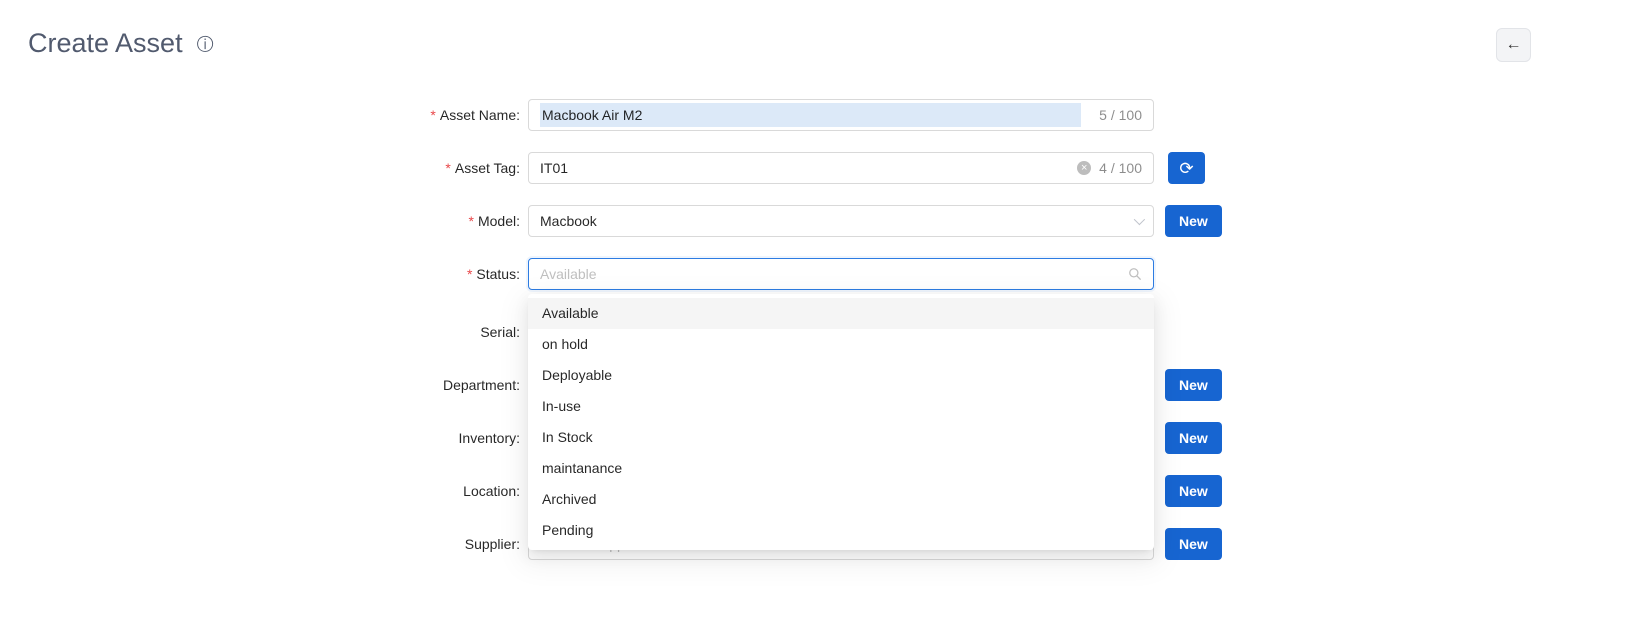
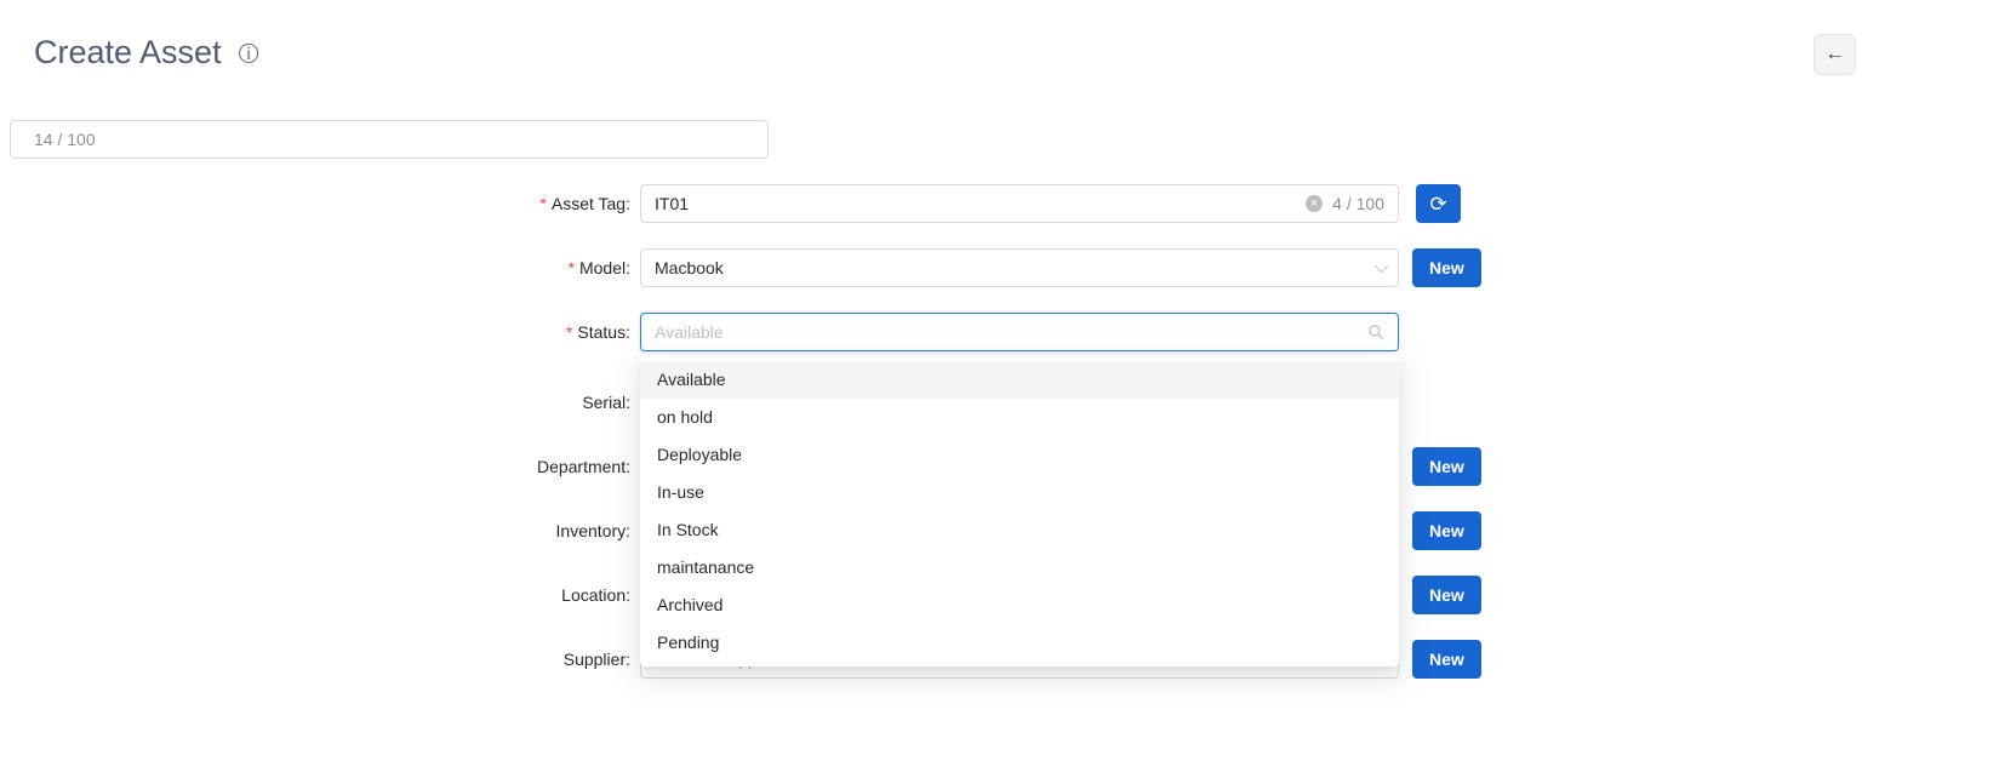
  Create Asset
  ⓘ
  ←
- * Asset Name:
- Macbook Air M2
- 5 / 100
+ 14 / 100
  * Asset Tag:
  IT01
  ×
  4 / 100
  ⟳
  * Model:
  Macbook
  New
  * Status:
  Available
  Available
  on hold
  Deployable
  In-use
  In Stock
  maintanance
  Archived
  Pending
  Serial:
  Department:
  New
  Inventory:
  New
  Location:
  New
  Supplier:
  New
